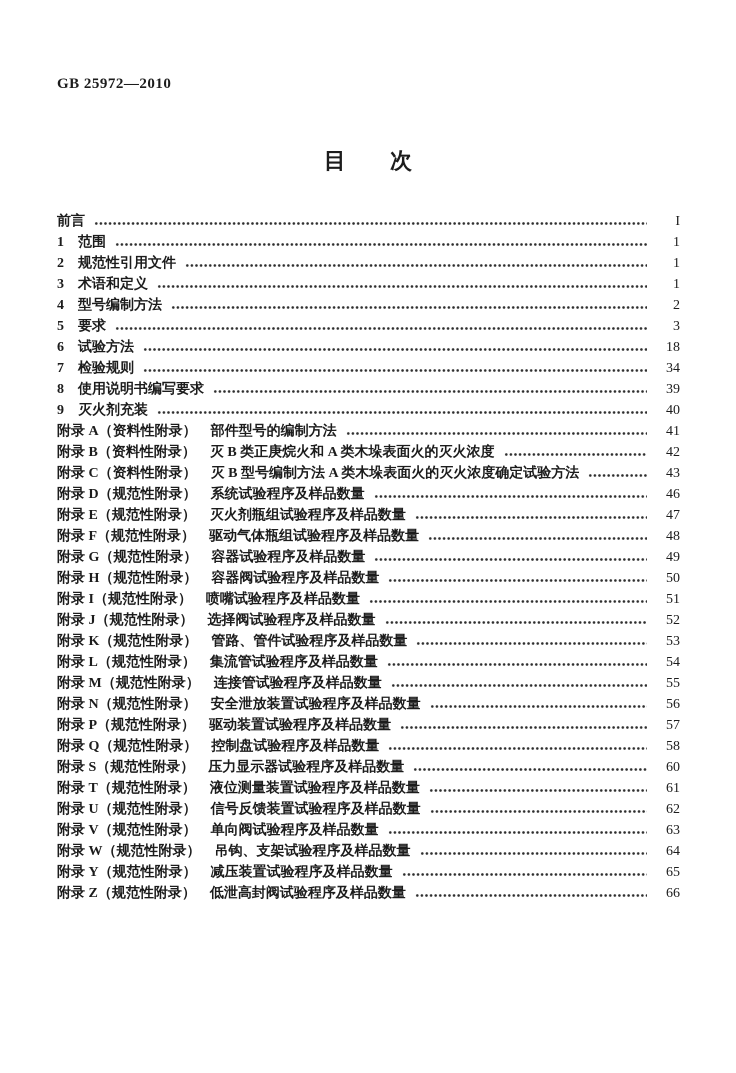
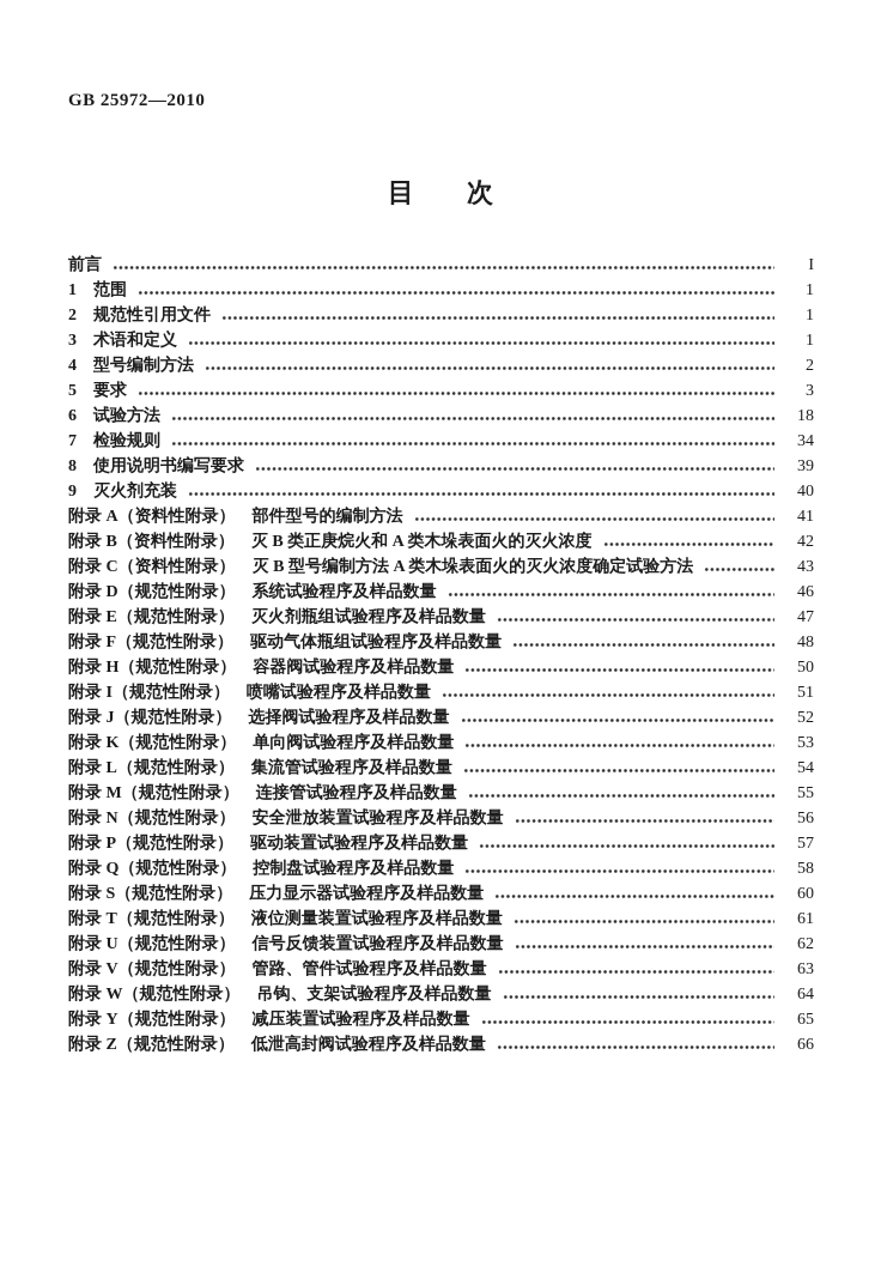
  GB 25972—2010
  目 次
  前言
  I
  1
  范围
  1
  2
  规范性引用文件
  1
  3
  术语和定义
  1
  4
  型号编制方法
  2
  5
  要求
  3
  6
  试验方法
  18
  7
  检验规则
  34
  8
  使用说明书编写要求
  39
  9
  灭火剂充装
  40
  附录 A（资料性附录）
  部件型号的编制方法
  41
  附录 B（资料性附录）
  灭 B 类正庚烷火和 A 类木垛表面火的灭火浓度
  42
  附录 C（资料性附录）
  灭 B 型号编制方法 A 类木垛表面火的灭火浓度确定试验方法
  43
  附录 D（规范性附录）
  系统试验程序及样品数量
  46
  附录 E（规范性附录）
  灭火剂瓶组试验程序及样品数量
  47
  附录 F（规范性附录）
  驱动气体瓶组试验程序及样品数量
  48
- 附录 G（规范性附录）
- 容器试验程序及样品数量
- 49
  附录 H（规范性附录）
  容器阀试验程序及样品数量
  50
  附录 I（规范性附录）
  喷嘴试验程序及样品数量
  51
  附录 J（规范性附录）
  选择阀试验程序及样品数量
  52
  附录 K（规范性附录）
- 管路、管件试验程序及样品数量
+ 单向阀试验程序及样品数量
  53
  附录 L（规范性附录）
  集流管试验程序及样品数量
  54
  附录 M（规范性附录）
  连接管试验程序及样品数量
  55
  附录 N（规范性附录）
  安全泄放装置试验程序及样品数量
  56
  附录 P（规范性附录）
  驱动装置试验程序及样品数量
  57
  附录 Q（规范性附录）
  控制盘试验程序及样品数量
  58
  附录 S（规范性附录）
  压力显示器试验程序及样品数量
  60
  附录 T（规范性附录）
  液位测量装置试验程序及样品数量
  61
  附录 U（规范性附录）
  信号反馈装置试验程序及样品数量
  62
  附录 V（规范性附录）
- 单向阀试验程序及样品数量
+ 管路、管件试验程序及样品数量
  63
  附录 W（规范性附录）
  吊钩、支架试验程序及样品数量
  64
  附录 Y（规范性附录）
  减压装置试验程序及样品数量
  65
  附录 Z（规范性附录）
  低泄高封阀试验程序及样品数量
  66
